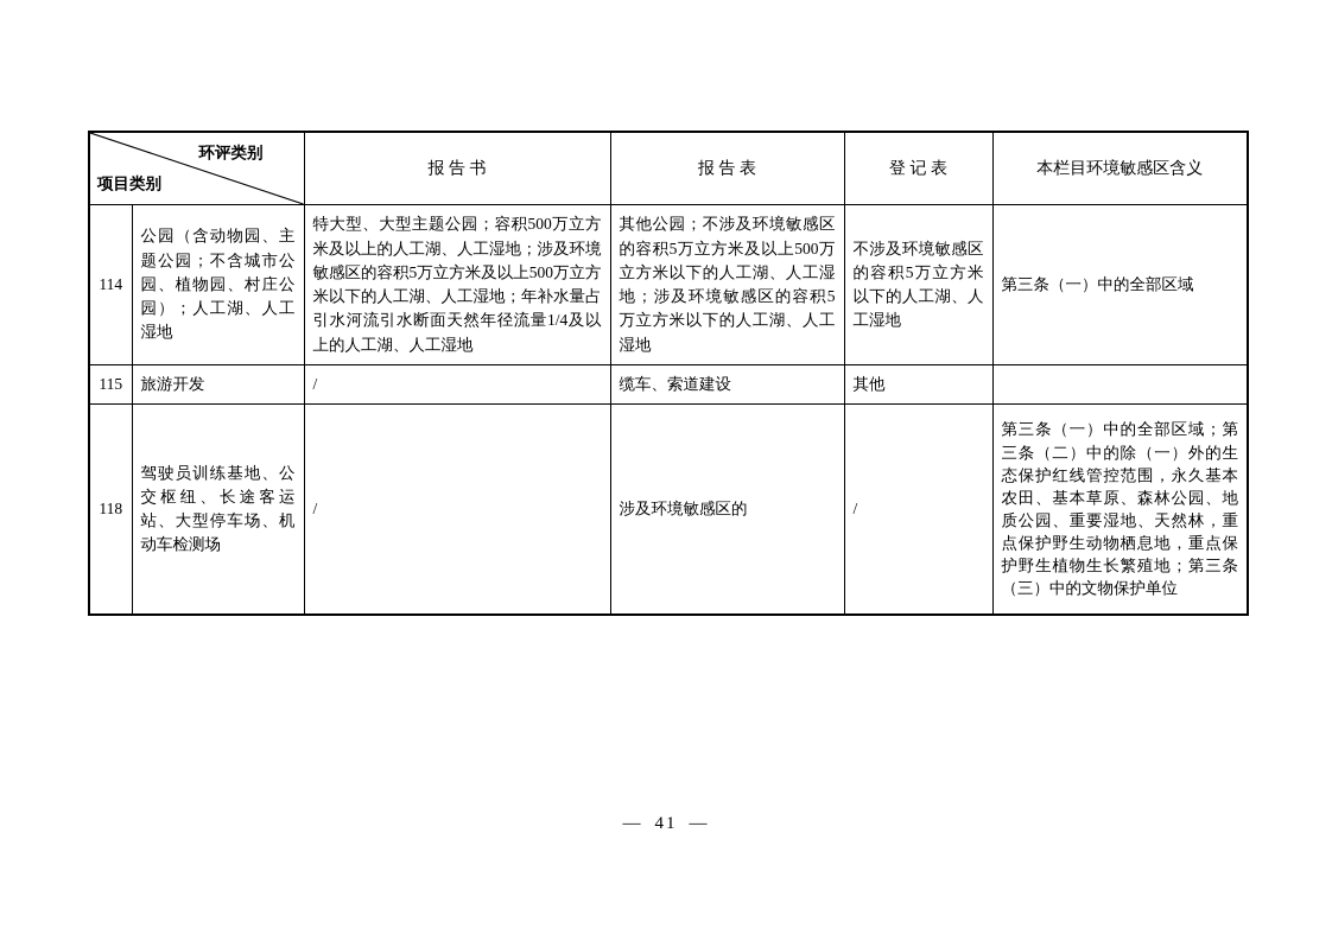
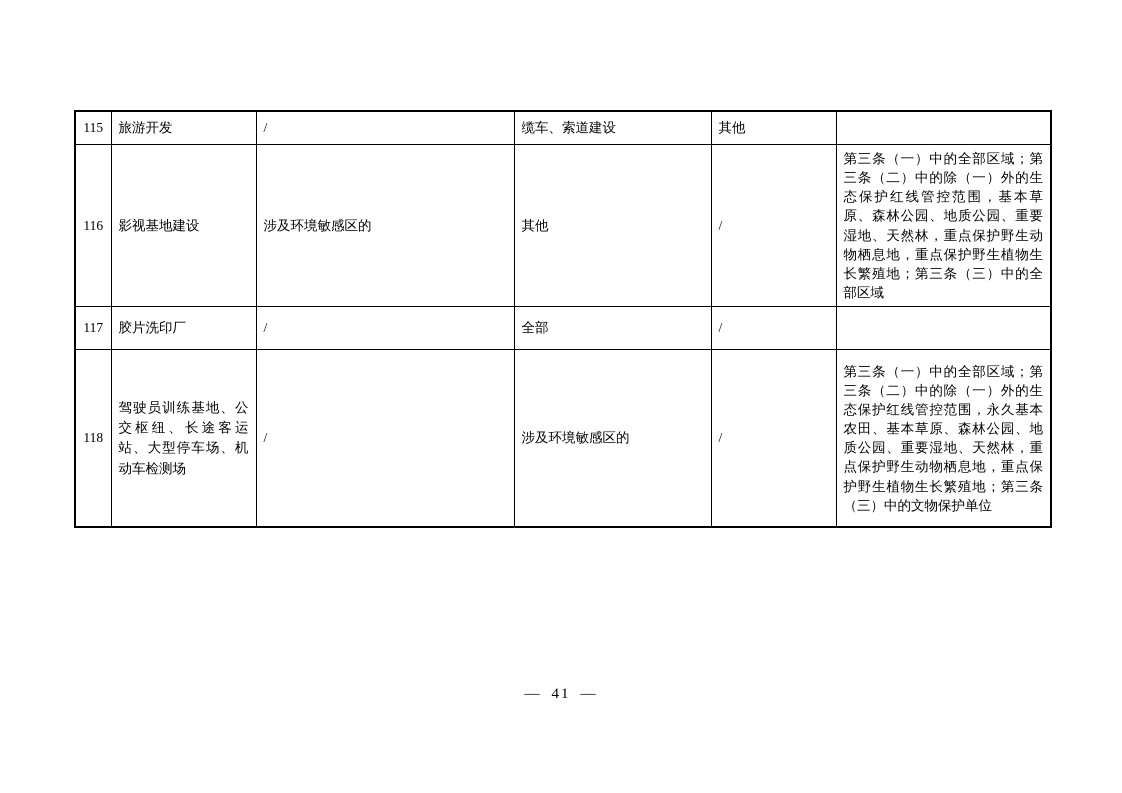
- 环评类别 项目类别	报 告 书	报 告 表	登 记 表	本栏目环境敏感区含义
- 114	公园（含动物园、主题公园；不含城市公园、植物园、村庄公园）；人工湖、人工湿地	特大型、大型主题公园；容积500万立方米及以上的人工湖、人工湿地；涉及环境敏感区的容积5万立方米及以上500万立方米以下的人工湖、人工湿地；年补水量占引水河流引水断面天然年径流量1/4及以上的人工湖、人工湿地	其他公园；不涉及环境敏感区的容积5万立方米及以上500万立方米以下的人工湖、人工湿地；涉及环境敏感区的容积5万立方米以下的人工湖、人工湿地	不涉及环境敏感区的容积5万立方米以下的人工湖、人工湿地	第三条（一）中的全部区域
  115	旅游开发	/	缆车、索道建设	其他
+ 116	影视基地建设	涉及环境敏感区的	其他	/	第三条（一）中的全部区域；第三条（二）中的除（一）外的生态保护红线管控范围，基本草原、森林公园、地质公园、重要湿地、天然林，重点保护野生动物栖息地，重点保护野生植物生长繁殖地；第三条（三）中的全部区域
+ 117	胶片洗印厂	/	全部	/
  118	驾驶员训练基地、公交枢纽、长途客运站、大型停车场、机动车检测场	/	涉及环境敏感区的	/	第三条（一）中的全部区域；第三条（二）中的除（一）外的生态保护红线管控范围，永久基本农田、基本草原、森林公园、地质公园、重要湿地、天然林，重点保护野生动物栖息地，重点保护野生植物生长繁殖地；第三条（三）中的文物保护单位
  — 41 —
